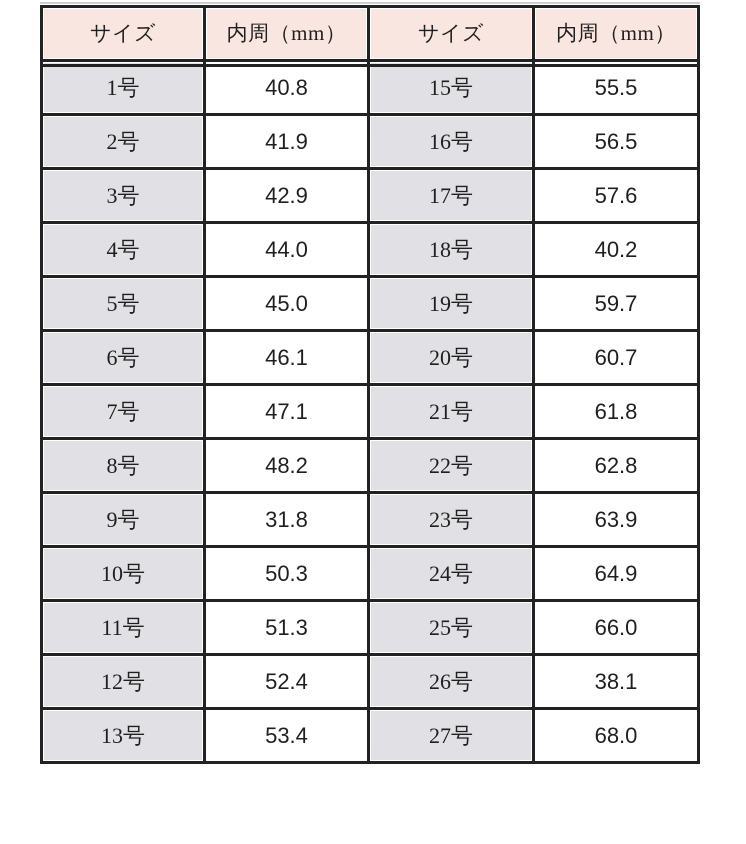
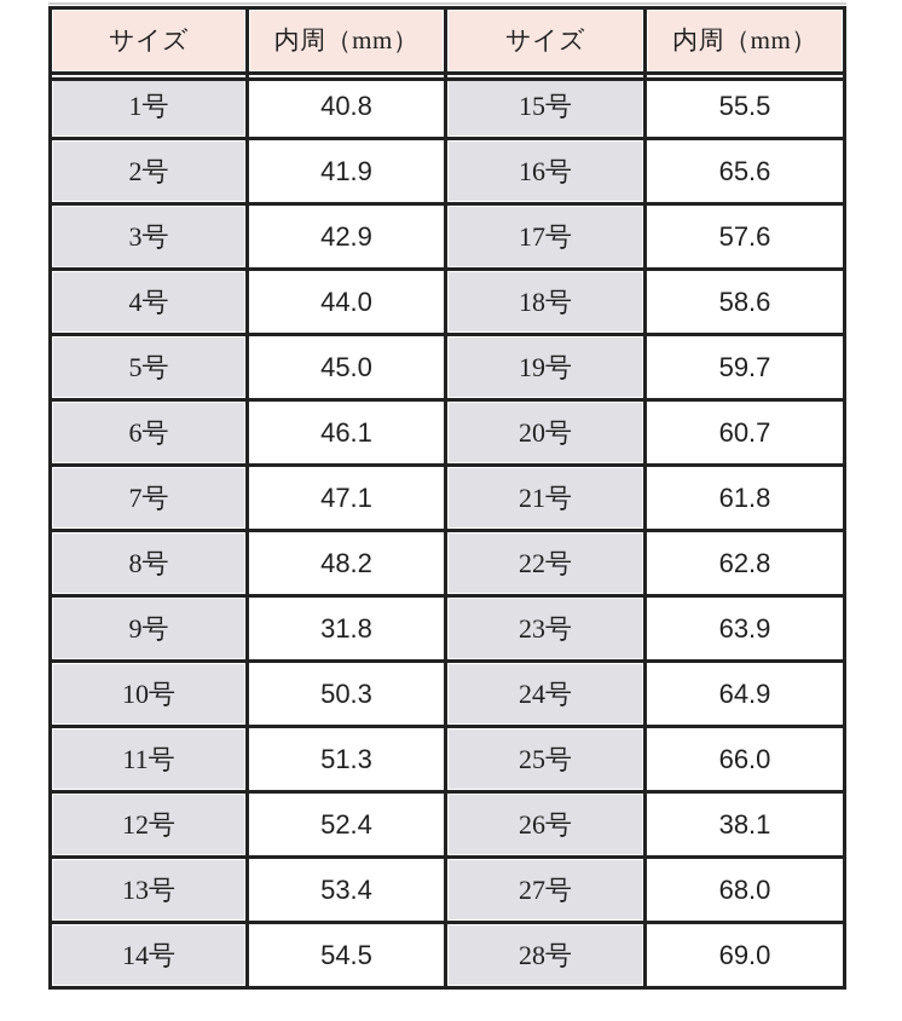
  サイズ	内周（mm）	サイズ	内周（mm）
  1号	40.8	15号	55.5
- 2号	41.9	16号	56.5
+ 2号	41.9	16号	65.6
  3号	42.9	17号	57.6
- 4号	44.0	18号	40.2
+ 4号	44.0	18号	58.6
  5号	45.0	19号	59.7
  6号	46.1	20号	60.7
  7号	47.1	21号	61.8
  8号	48.2	22号	62.8
  9号	31.8	23号	63.9
  10号	50.3	24号	64.9
  11号	51.3	25号	66.0
  12号	52.4	26号	38.1
  13号	53.4	27号	68.0
+ 14号	54.5	28号	69.0
